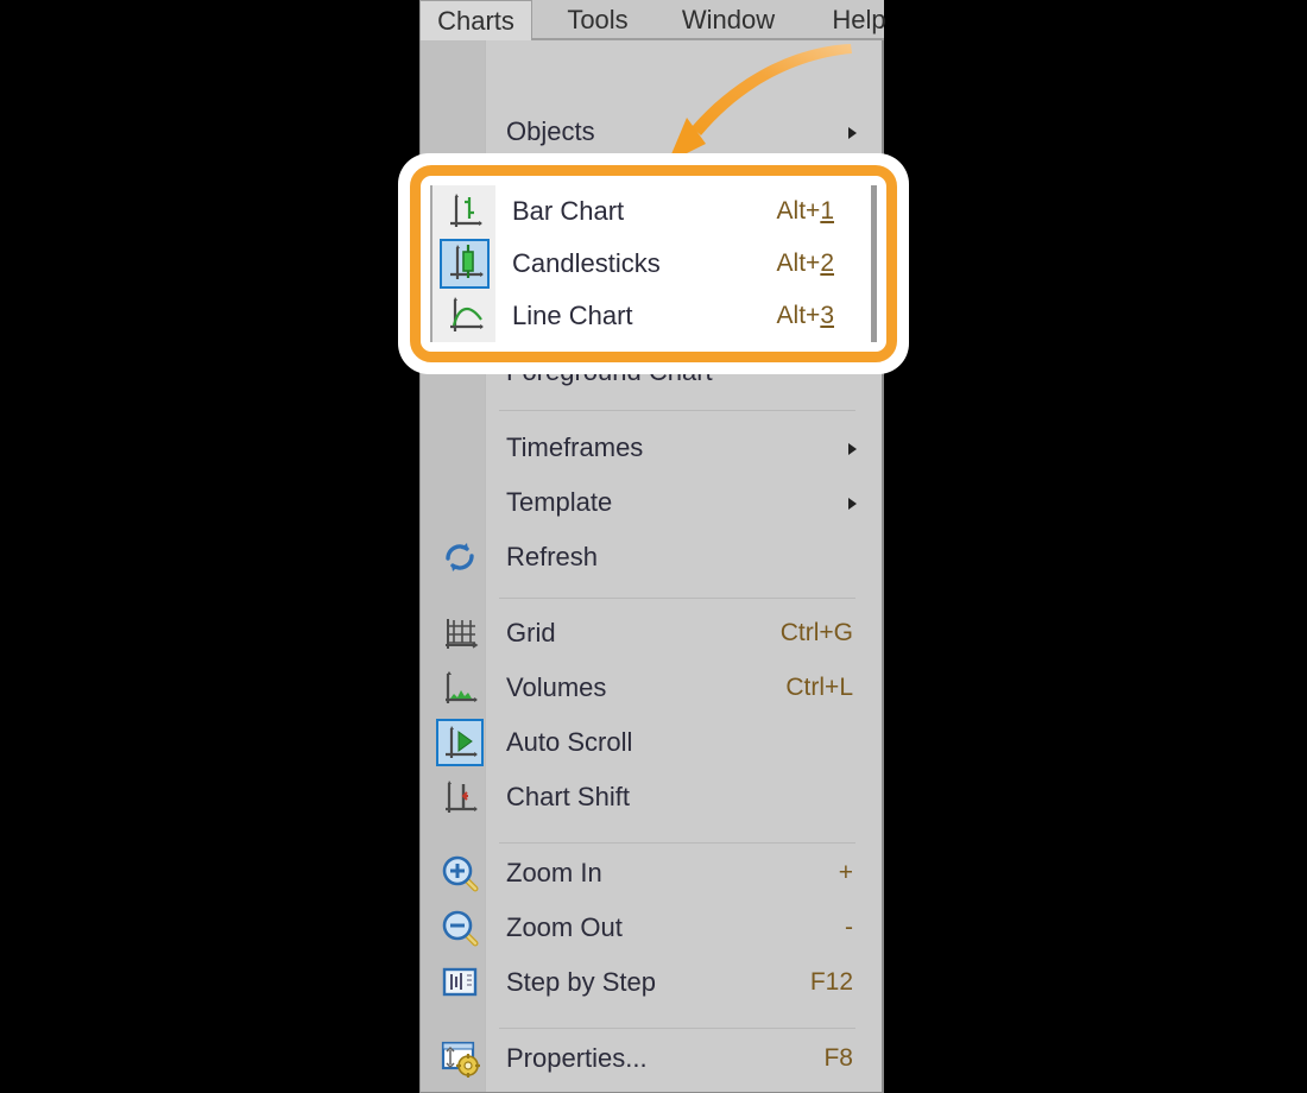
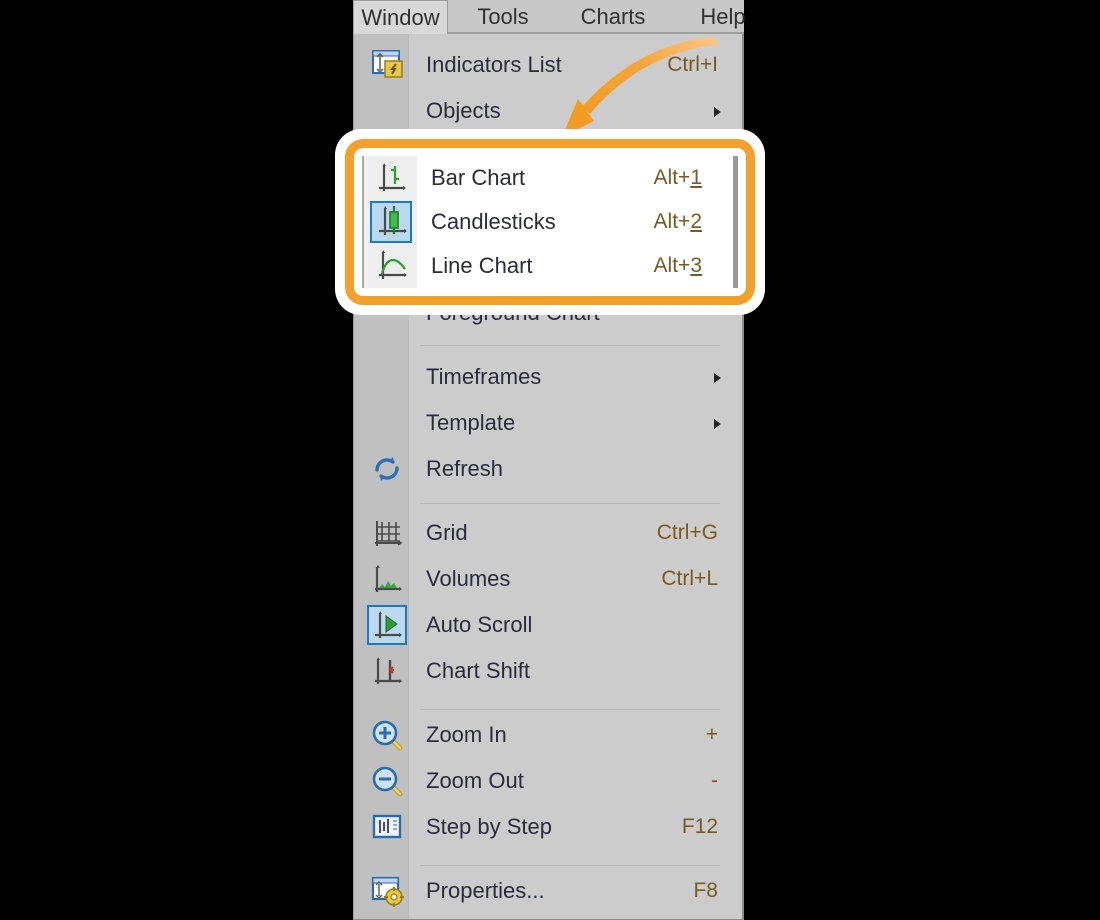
- Charts
+ Window
  Tools
- Window
+ Charts
  Help
+ Indicators List
+ Ctrl+I
  Objects
  Timeframes
  Template
  Refresh
  Grid
  Ctrl+G
  Volumes
  Ctrl+L
  Auto Scroll
  Chart Shift
  Zoom In
  +
  Zoom Out
  -
  Step by Step
  F12
  Properties...
  F8
  Bar Chart
  Alt+1
  Candlesticks
  Alt+2
  Line Chart
  Alt+3
